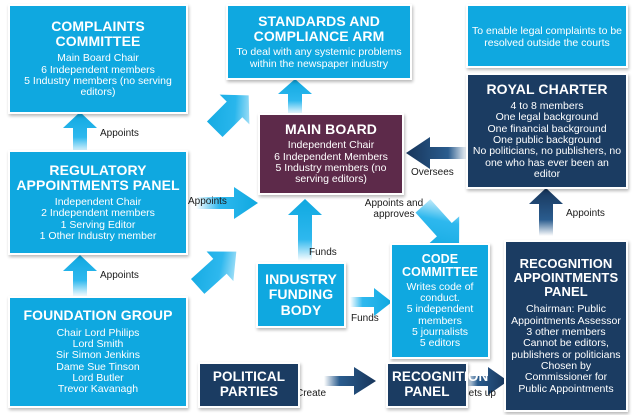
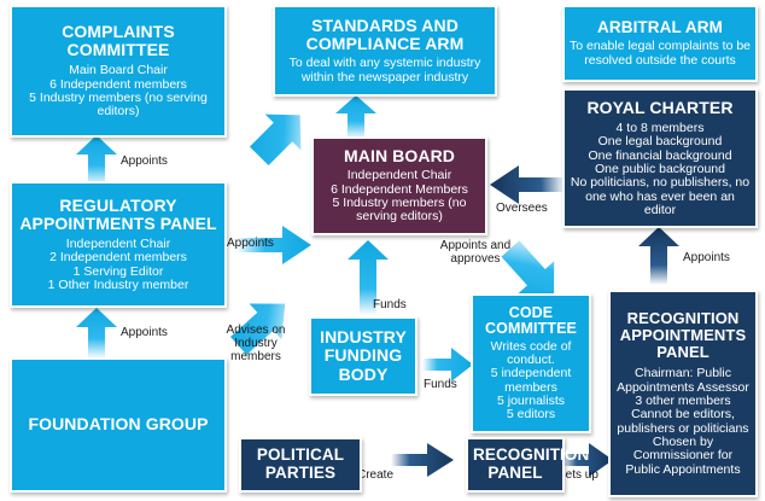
  Appoints
  Appoints
  Appoints
  Oversees
  Appoints and approves
  Funds
  Funds
+ Advises on Industry members
  Appoints
  reate
  ets up
  COMPLAINTS COMMITTEE
  Main Board Chair
  6 Independent members
  5 Industry members (no serving editors)
  STANDARDS AND COMPLIANCE ARM
- To deal with any systemic problems within the newspaper industry
+ To deal with any systemic industry within the newspaper industry
+ ARBITRAL ARM
  To enable legal complaints to be resolved outside the courts
  ROYAL CHARTER
  4 to 8 members
  One legal background
  One financial background
  One public background
  No politicians, no publishers, no one who has ever been an editor
  MAIN BOARD
  Independent Chair
  6 Independent Members
  5 Industry members (no serving editors)
  REGULATORY APPOINTMENTS PANEL
  Independent Chair
  2 Independent members
  1 Serving Editor
  1 Other Industry member
  FOUNDATION GROUP
- Chair Lord Philips
- Lord Smith
- Sir Simon Jenkins
- Dame Sue Tinson
- Lord Butler
- Trevor Kavanagh
  INDUSTRY FUNDING BODY
  CODE COMMITTEE
  Writes code of conduct.
  5 independent members
  5 journalists
  5 editors
  RECOGNITION APPOINTMENTS PANEL
  Chairman: Public Appointments Assessor
  3 other members
  Cannot be editors, publishers or politicians
  Chosen by Commissioner for Public Appointments
  POLITICAL PARTIES
  RECOGNITION PANEL
